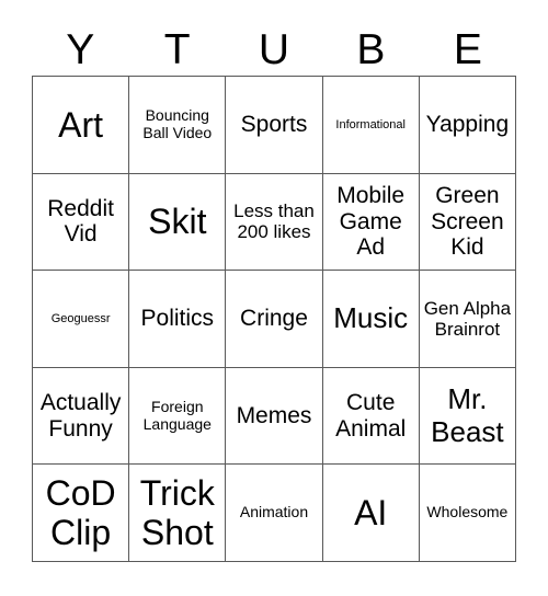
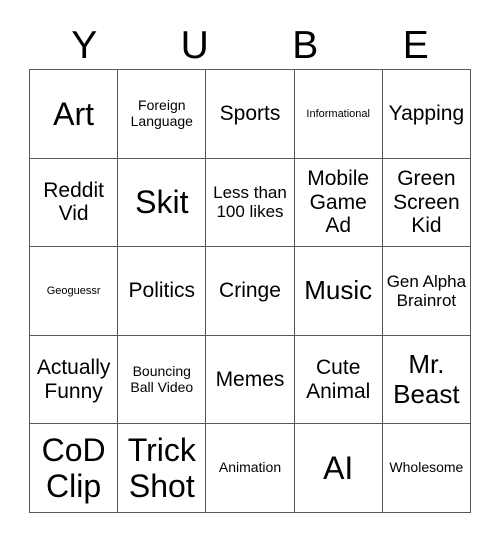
  Y
- T
  U
  B
  E
  Art
- Bouncing Ball Video
+ Foreign Language
  Sports
  Informational
  Yapping
  Reddit Vid
  Skit
- Less than 200 likes
+ Less than 100 likes
  Mobile Game Ad
  Green Screen Kid
  Geoguessr
  Politics
  Cringe
  Music
  Gen Alpha Brainrot
  Actually Funny
- Foreign Language
+ Bouncing Ball Video
  Memes
  Cute Animal
  Mr. Beast
  CoD Clip
  Trick Shot
  Animation
  AI
  Wholesome
